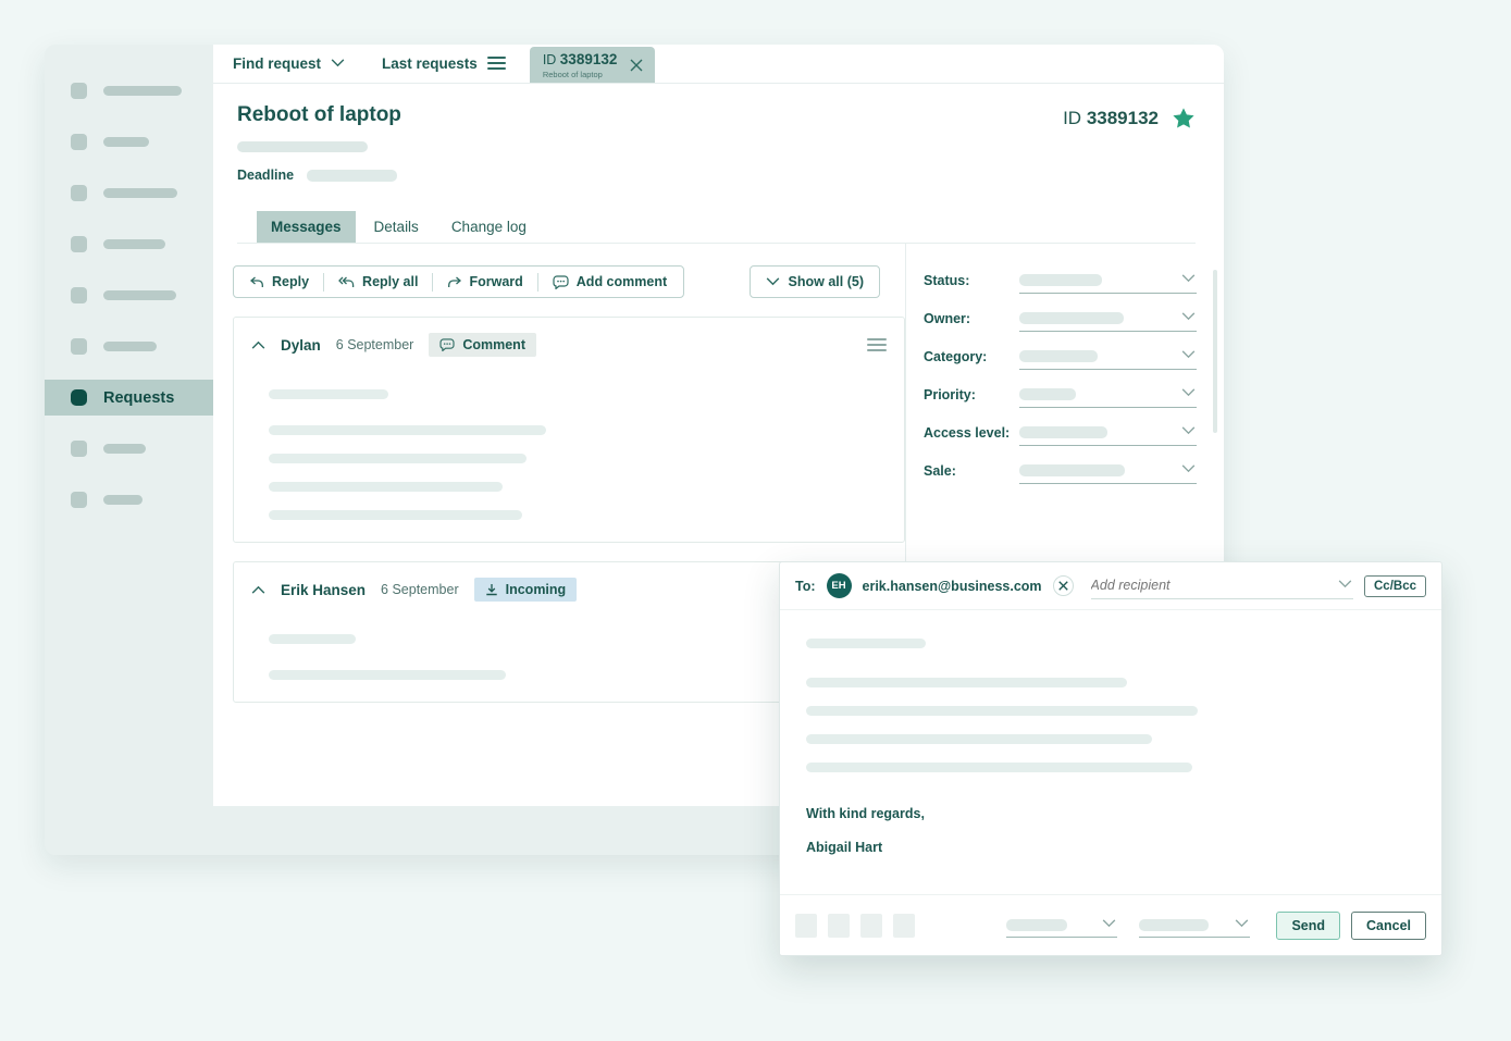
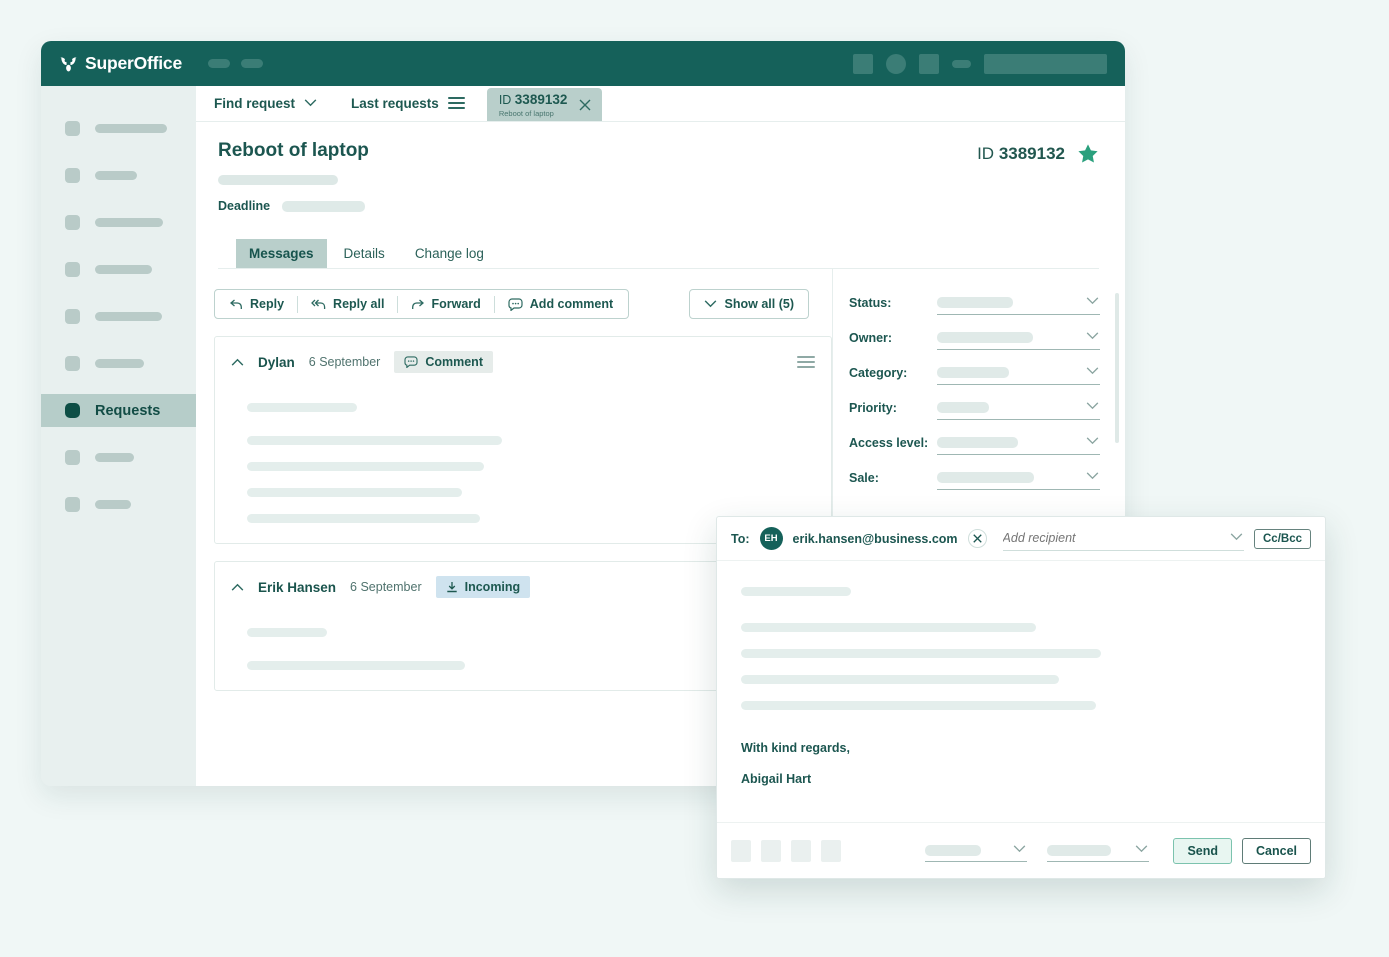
+ SuperOffice
  Requests
  Find request
  Last requests
  ID 3389132
  Reboot of laptop
  Reboot of laptop
  Deadline
  ID 3389132
  Messages
  Details
  Change log
  Reply
  Reply all
  Forward
  Add comment
  Show all (5)
  Dylan
  6 September
  Comment
  Erik Hansen
  6 September
  Incoming
  Status:
  Owner:
  Category:
  Priority:
  Access level:
  Sale:
  To:
  EH
  erik.hansen@business.com
  Add recipient
  Cc/Bcc
  With kind regards,
  Abigail Hart
  Send
  Cancel
